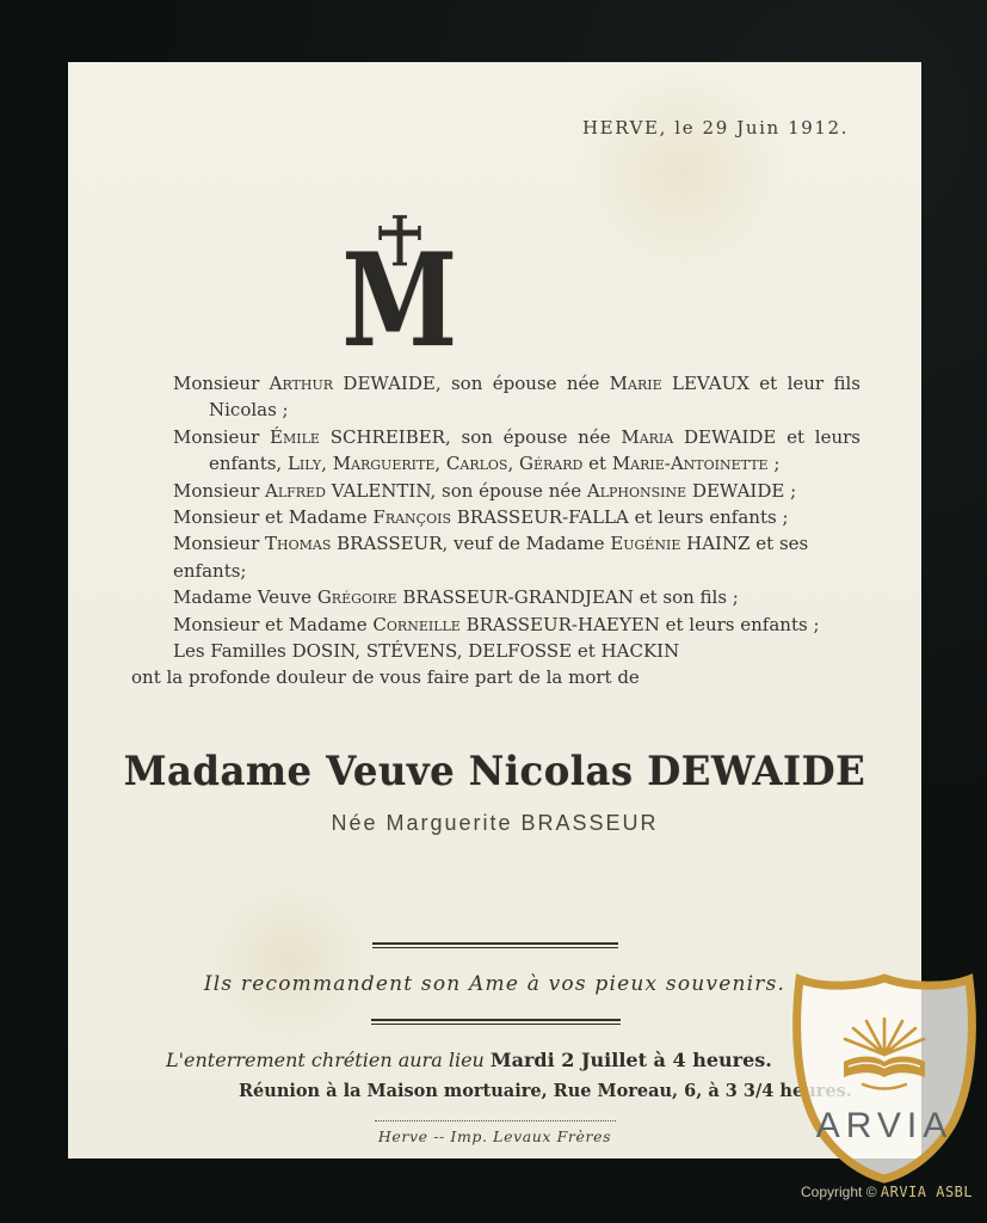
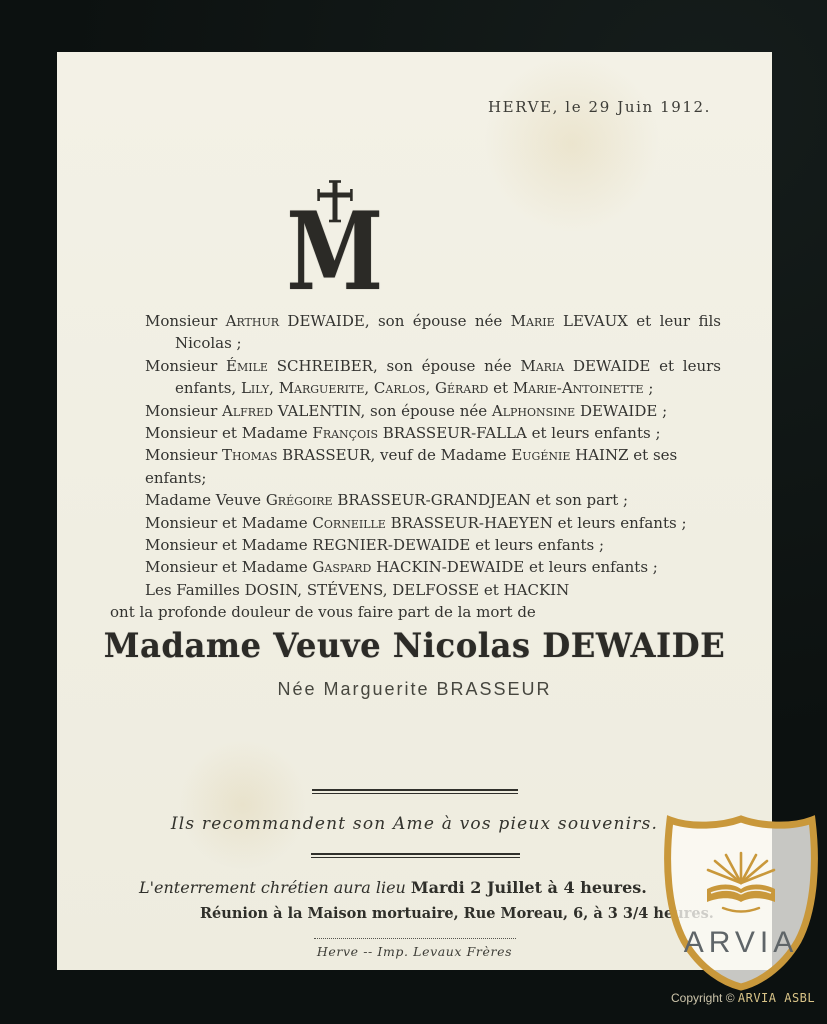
  HERVE, le 29 Juin 1912.
  M
  Monsieur Arthur DEWAIDE, son épouse née Marie LEVAUX et leur fils
  Nicolas ;
  Monsieur Émile SCHREIBER, son épouse née Maria DEWAIDE et leurs
  enfants, Lily, Marguerite, Carlos, Gérard et Marie-Antoinette ;
  Monsieur Alfred VALENTIN, son épouse née Alphonsine DEWAIDE ;
  Monsieur et Madame François BRASSEUR-FALLA et leurs enfants ;
  Monsieur Thomas BRASSEUR, veuf de Madame Eugénie HAINZ et ses enfants;
- Madame Veuve Grégoire BRASSEUR-GRANDJEAN et son fils ;
+ Madame Veuve Grégoire BRASSEUR-GRANDJEAN et son part ;
  Monsieur et Madame Corneille BRASSEUR-HAEYEN et leurs enfants ;
+ Monsieur et Madame REGNIER-DEWAIDE et leurs enfants ;
+ Monsieur et Madame Gaspard HACKIN-DEWAIDE et leurs enfants ;
  Les Familles DOSIN, STÉVENS, DELFOSSE et HACKIN
  ont la profonde douleur de vous faire part de la mort de
  Madame Veuve Nicolas DEWAIDE
  Née Marguerite BRASSEUR
  Ils recommandent son Ame à vos pieux souvenirs.
  L'enterrement chrétien aura lieu Mardi 2 Juillet à 4 heures.
  Réunion à la Maison mortuaire, Rue Moreau, 6, à 3 3/4 heures.
  Herve -- Imp. Levaux Frères
  ARVIA
  Copyright © ARVIA ASBL
